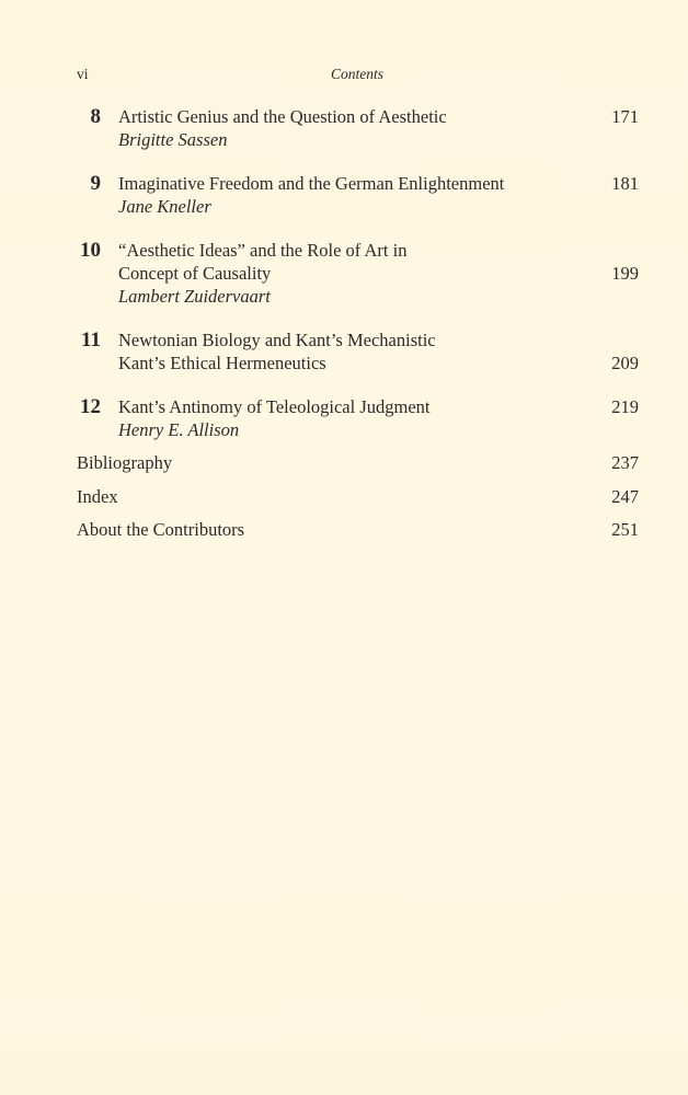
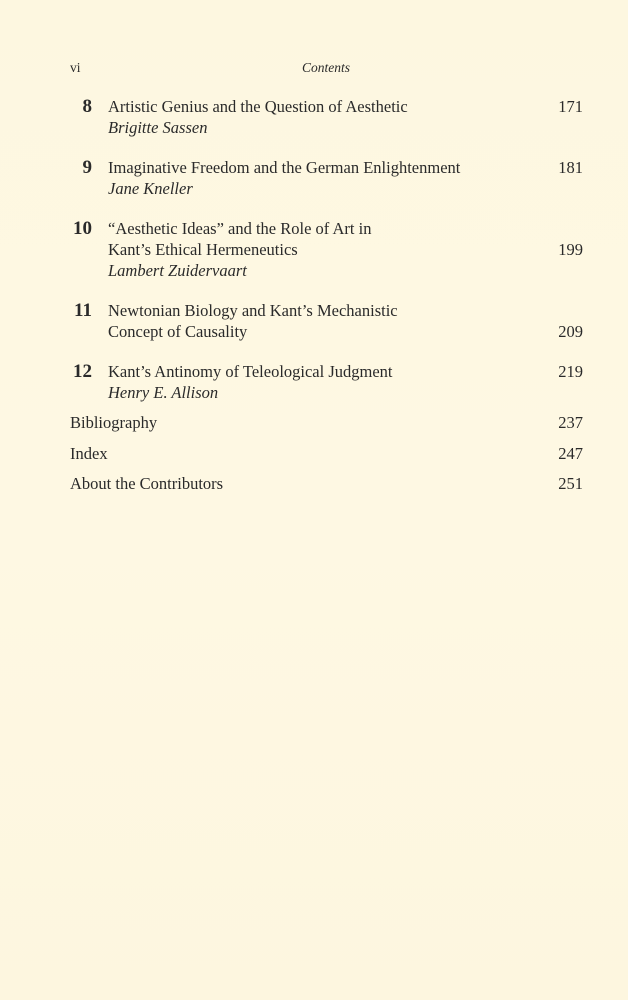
  vi
  Contents
  8
  Artistic Genius and the Question of Aesthetic
  Brigitte Sassen
  171
  9
  Imaginative Freedom and the German Enlightenment
  Jane Kneller
  181
  10
  “Aesthetic Ideas” and the Role of Art in
- Concept of Causality
+ Kant’s Ethical Hermeneutics
  Lambert Zuidervaart
  199
  11
  Newtonian Biology and Kant’s Mechanistic
- Kant’s Ethical Hermeneutics
+ Concept of Causality
  209
  12
  Kant’s Antinomy of Teleological Judgment
  Henry E. Allison
  219
  Bibliography
  237
  Index
  247
  About the Contributors
  251
